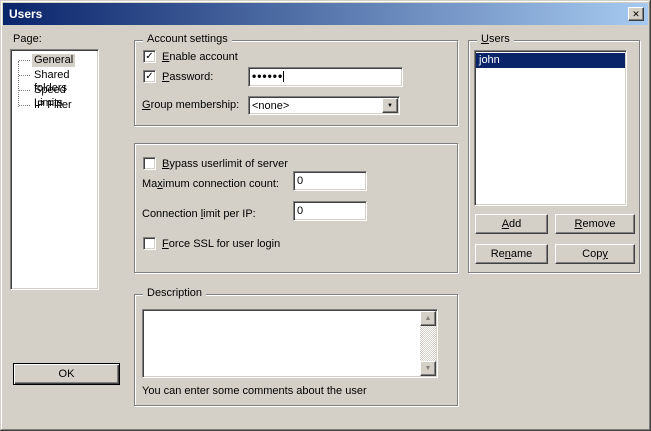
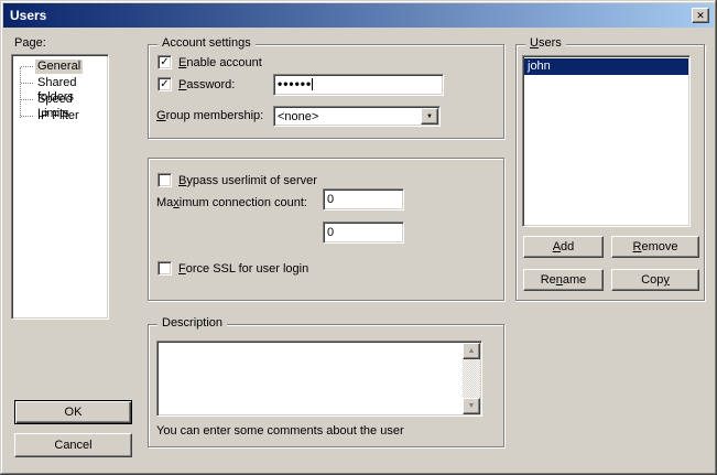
  Users
  ✕
  Page:
  General
  Shared folders
  Speed Limits
  IP Filter
  Account settings
  ✓
  Enable account
  ✓
  Password:
  ••••••
  Group membership:
  <none>
  Bypass userlimit of server
  Maximum connection count:
  0
- Connection limit per IP:
  0
  Force SSL for user login
  Description
  You can enter some comments about the user
  Users
  john
  Add
  Remove
  Rename
  Copy
  OK
+ Cancel
